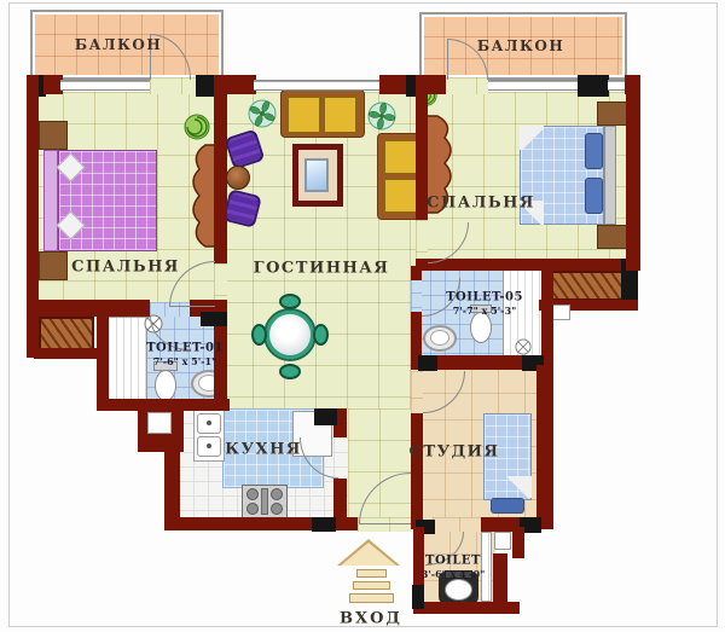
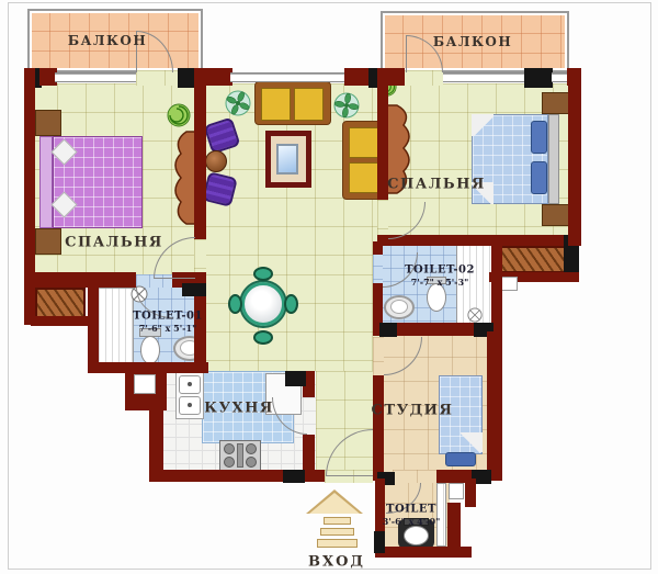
  БАЛКОН
  БАЛКОН
  СПАЛЬНЯ
  СПАЛЬНЯ
- ГОСТИННАЯ
  КУХНЯ
  СТУДИЯ
  TOILET-01
  7'-6" x 5'-1"
- TOILET-05
+ TOILET-02
  7'-7" x 5'-3"
  TOILET
  3'-6" x 4'-0"
  ВХОД
